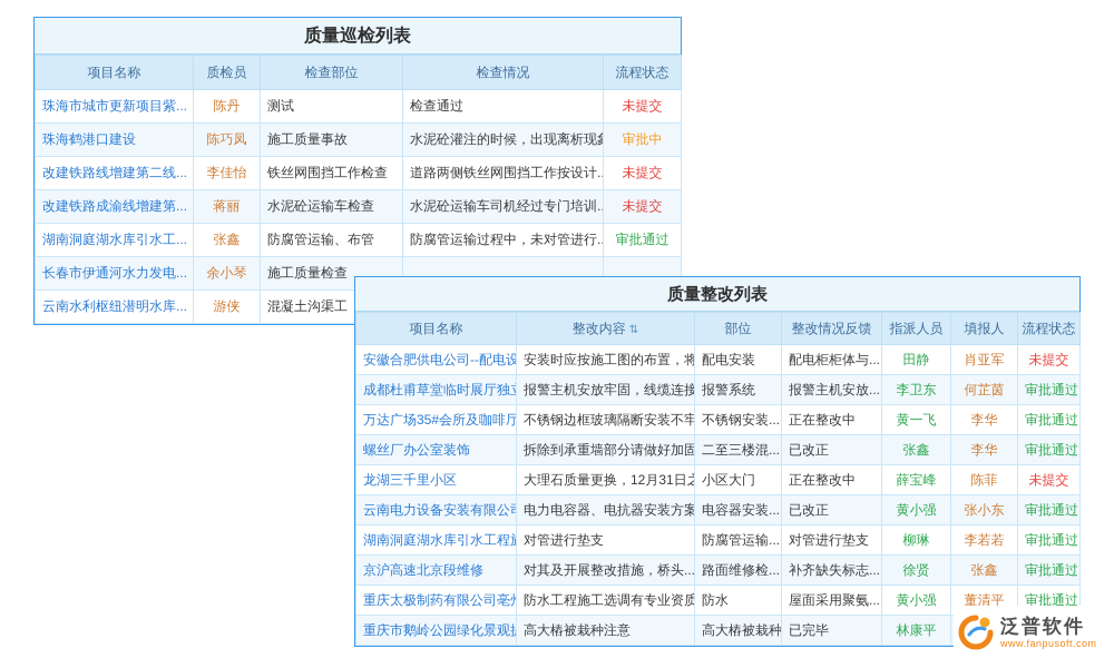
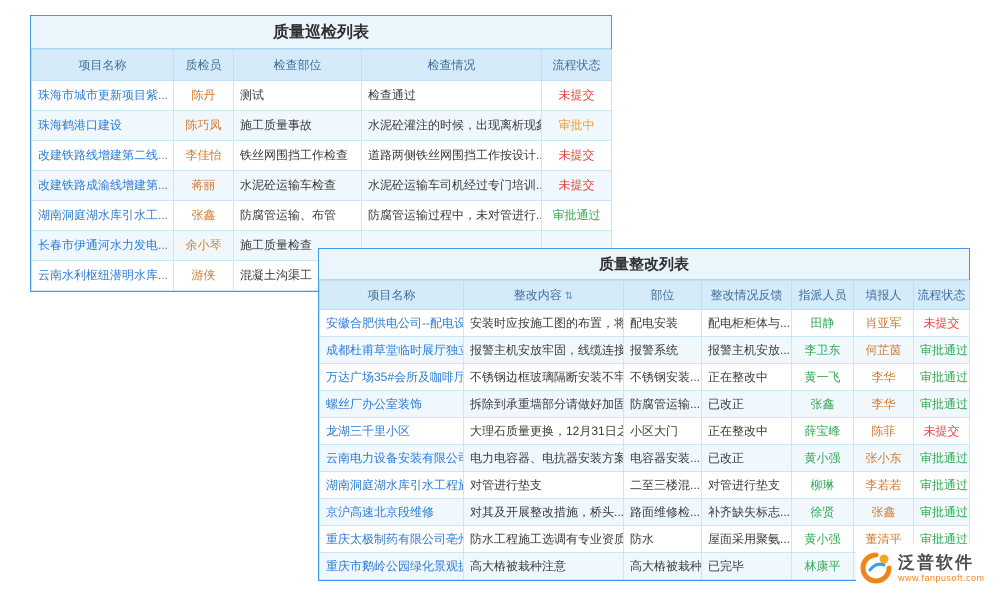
  质量巡检列表
  项目名称	质检员	检查部位	检查情况	流程状态
  珠海市城市更新项目紫...	陈丹	测试	检查通过	未提交
  珠海鹤港口建设	陈巧凤	施工质量事故	水泥砼灌注的时候，出现离析现	审批中
  改建铁路线增建第二线...	李佳怡	铁丝网围挡工作检查	道路两侧铁丝网围挡工作按设计..	未提交
  改建铁路成渝线增建第...	蒋丽	水泥砼运输车检查	水泥砼运输车司机经过专门培训..	未提交
  湖南洞庭湖水库引水工...	张鑫	防腐管运输、布管	防腐管运输过程中，未对管进行..	审批通过
  长春市伊通河水力发电...	余小琴	施工质量检查
  云南水利枢纽潜明水库...	游侠	混凝土沟渠工
  质量整改列表
  项目名称	整改内容 ⇅	部位	整改情况反馈	指派人员	填报人	流程状态
  安徽合肥供电公司--配电设	安装时应按施工图的布置，将	配电安装	配电柜柜体与...	田静	肖亚军	未提交
  成都杜甫草堂临时展厅独	报警主机安放牢固，线缆连接	报警系统	报警主机安放...	李卫东	何芷茵	审批通过
  万达广场35#会所及咖啡厅	不锈钢边框玻璃隔断安装不牢	不锈钢安装...	正在整改中	黄一飞	李华	审批通过
- 螺丝厂办公室装饰	拆除到承重墙部分请做好加固	二至三楼混...	已改正	张鑫	李华	审批通过
+ 螺丝厂办公室装饰	拆除到承重墙部分请做好加固	防腐管运输...	已改正	张鑫	李华	审批通过
  龙湖三千里小区	大理石质量更换，12月31日之	小区大门	正在整改中	薛宝峰	陈菲	未提交
  云南电力设备安装有限公	电力电容器、电抗器安装方案	电容器安装...	已改正	黄小强	张小东	审批通过
- 湖南洞庭湖水库引水工程	对管进行垫支	防腐管运输...	对管进行垫支	柳琳	李若若	审批通过
+ 湖南洞庭湖水库引水工程	对管进行垫支	二至三楼混...	对管进行垫支	柳琳	李若若	审批通过
  京沪高速北京段维修	对其及开展整改措施，桥头...	路面维修检...	补齐缺失标志...	徐贤	张鑫	审批通过
  重庆太极制药有限公司亳	防水工程施工选调有专业资质	防水	屋面采用聚氨...	黄小强	董清平	审批通过
  重庆市鹅岭公园绿化景观	高大樁被栽种注意	高大樁被栽种	已完毕	林康平
  泛普软件
  www.fanpusoft.com
